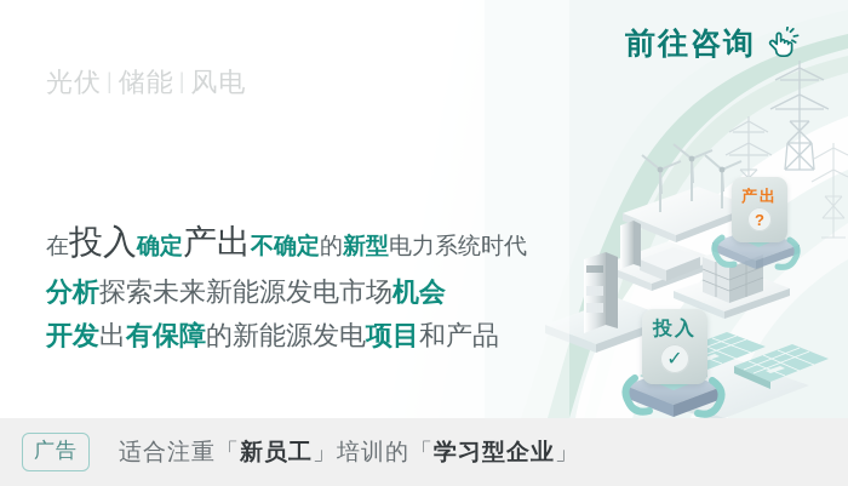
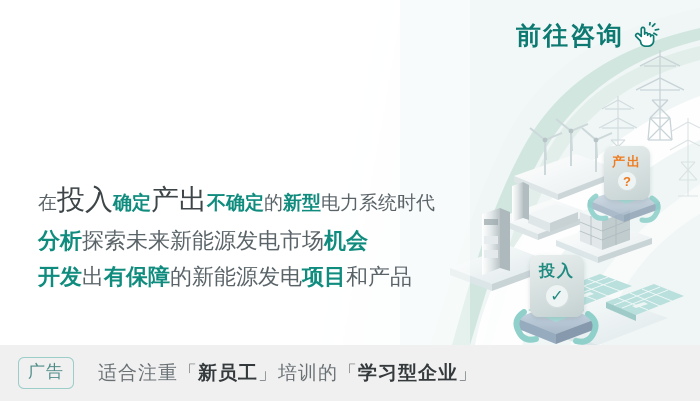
  前往咨询
- 光伏 | 储能 | 风电
  在投入确定产出不确定的新型电力系统时代
  分析探索未来新能源发电市场机会
  开发出有保障的新能源发电项目和产品
  产出
  ?
  投入
  ✓
  广告
  适合注重「新员工」培训的「学习型企业」
